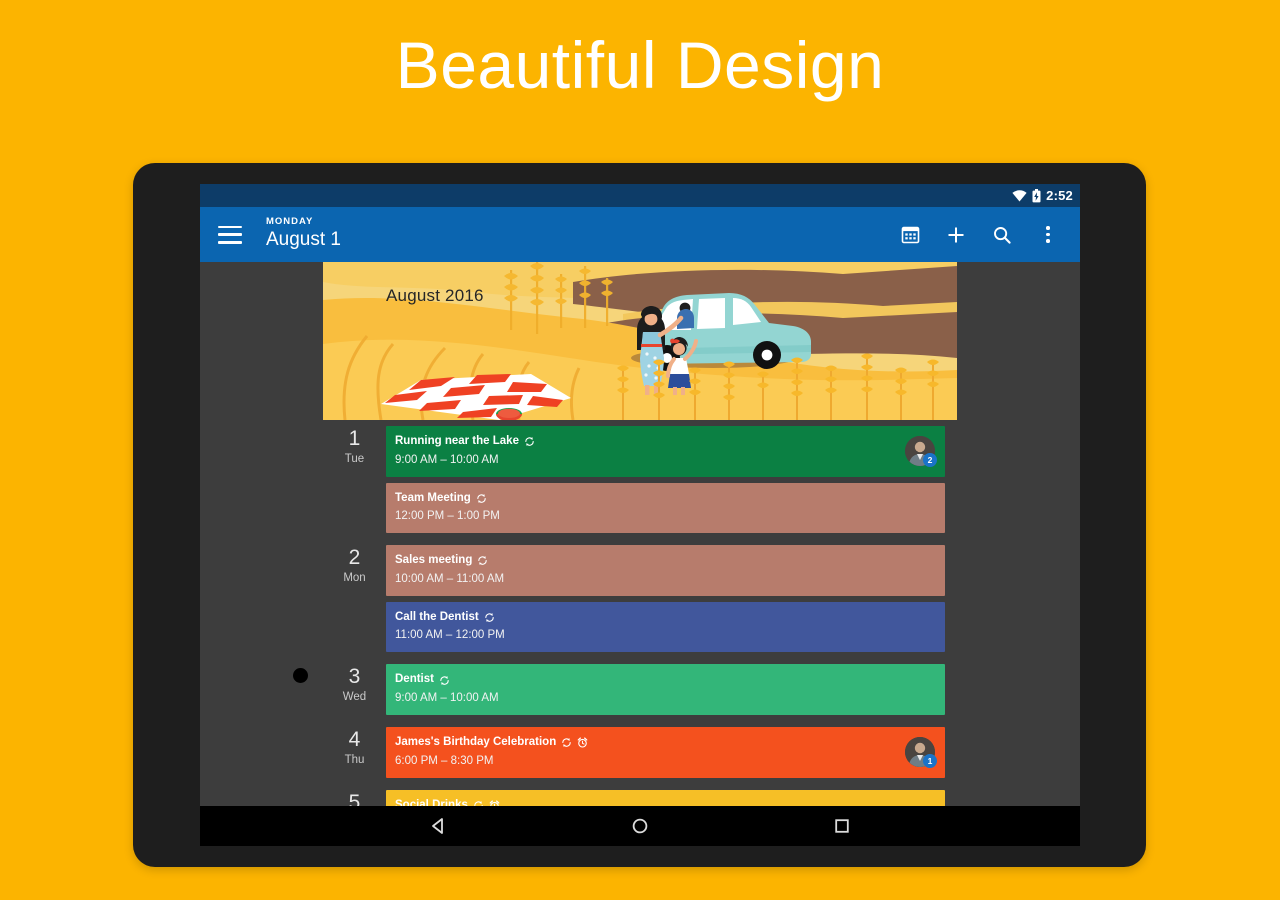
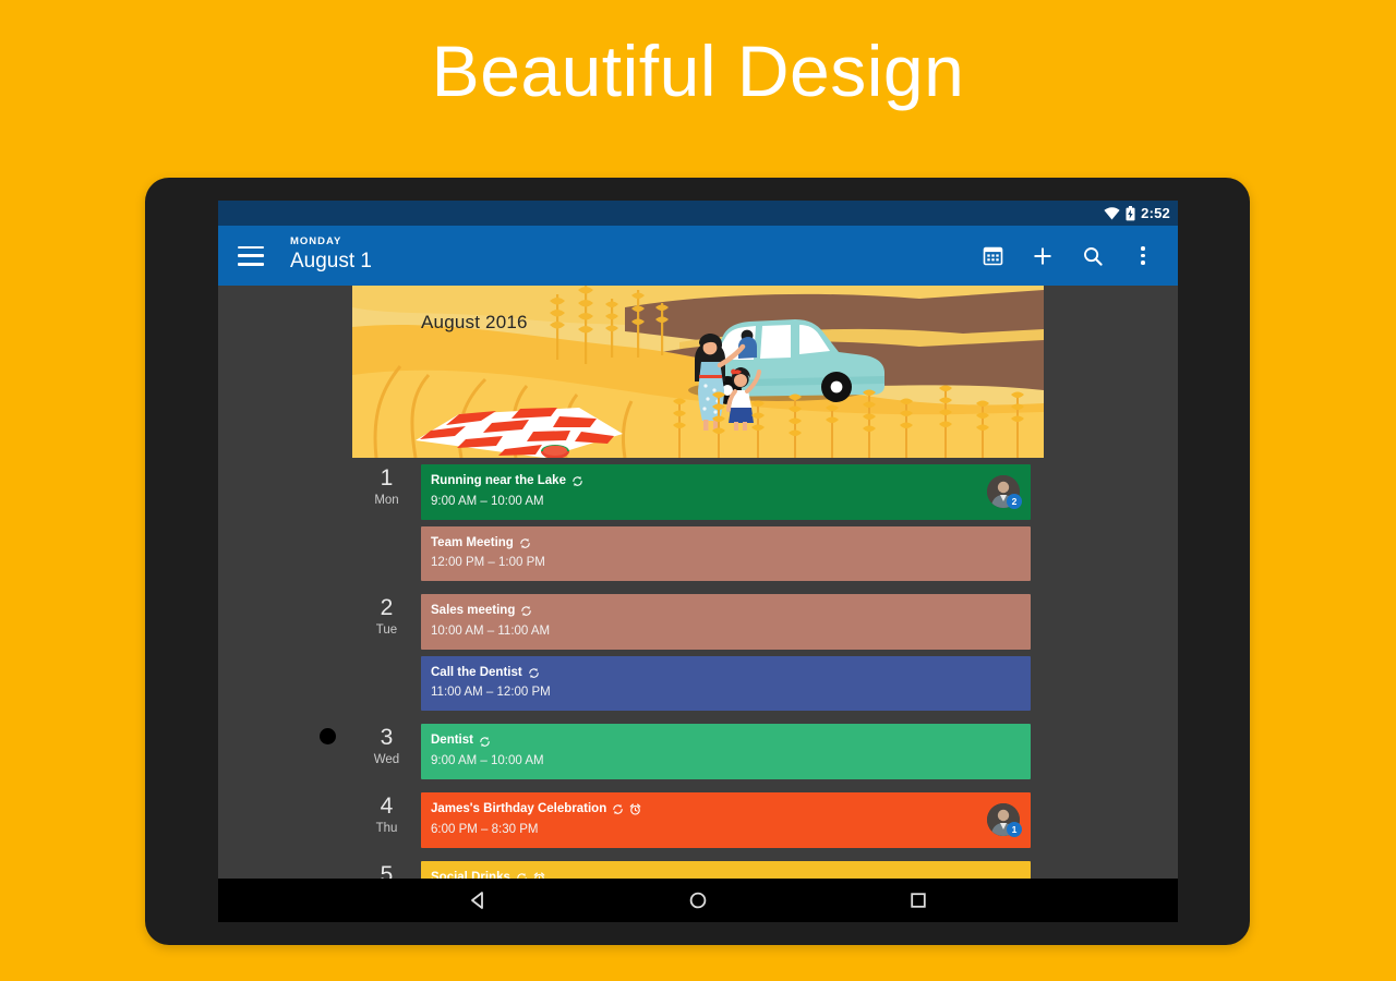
  Beautiful Design
  2:52
  MONDAY
  August 1
  August 2016
  1
- Tue
+ Mon
  Running near the Lake
  9:00 AM – 10:00 AM
  2
  Team Meeting
  12:00 PM – 1:00 PM
  2
- Mon
+ Tue
  Sales meeting
  10:00 AM – 11:00 AM
  Call the Dentist
  11:00 AM – 12:00 PM
  3
  Wed
  Dentist
  9:00 AM – 10:00 AM
  4
  Thu
  James's Birthday Celebration
  6:00 PM – 8:30 PM
  1
  5
  Social Drinks
